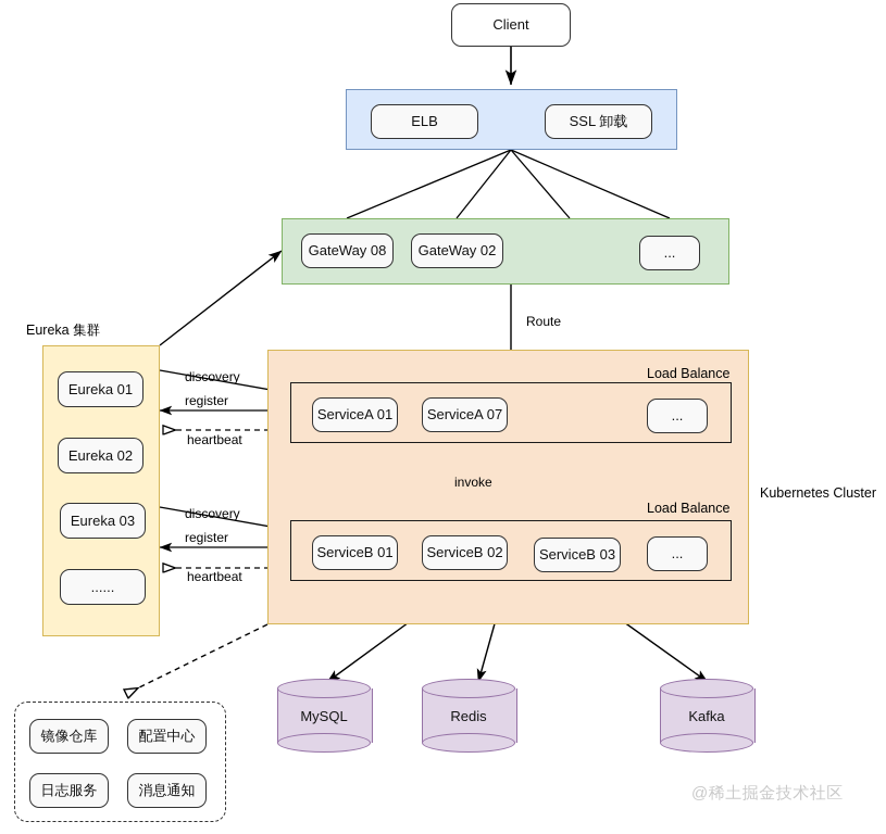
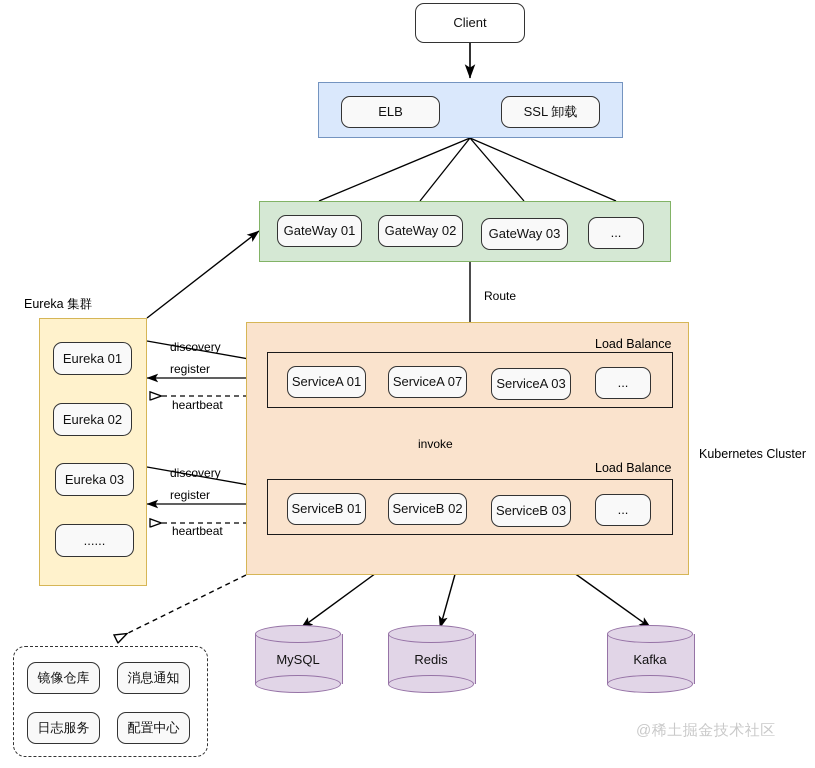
  Client
  ELB
  SSL 卸载
- GateWay 08
+ GateWay 01
  GateWay 02
+ GateWay 03
  ...
  Route
  Eureka 集群
  Eureka 01
  Eureka 02
  Eureka 03
  ......
  discovery
  register
  heartbeat
  discovery
  register
  heartbeat
  Kubernetes Cluster
  Load Balance
  ServiceA 01
  ServiceA 07
+ ServiceA 03
  ...
  invoke
  Load Balance
  ServiceB 01
  ServiceB 02
  ServiceB 03
  ...
  MySQL
  Redis
  Kafka
  镜像仓库
- 配置中心
+ 消息通知
  日志服务
- 消息通知
+ 配置中心
  @稀土掘金技术社区
